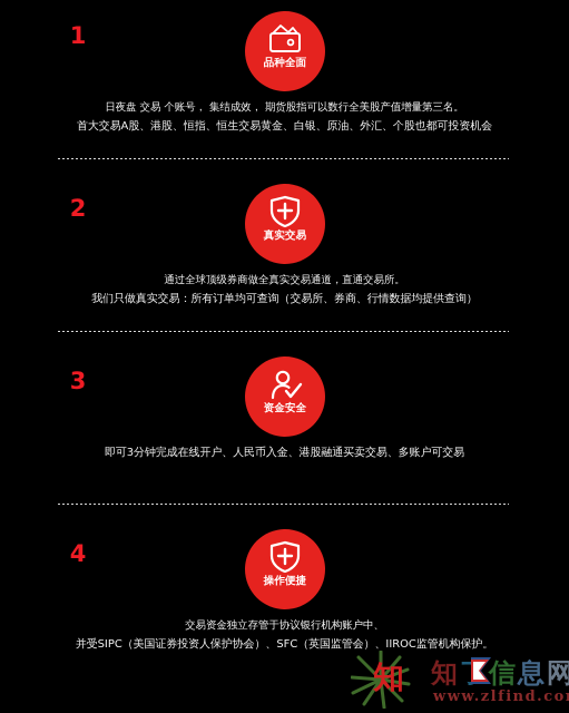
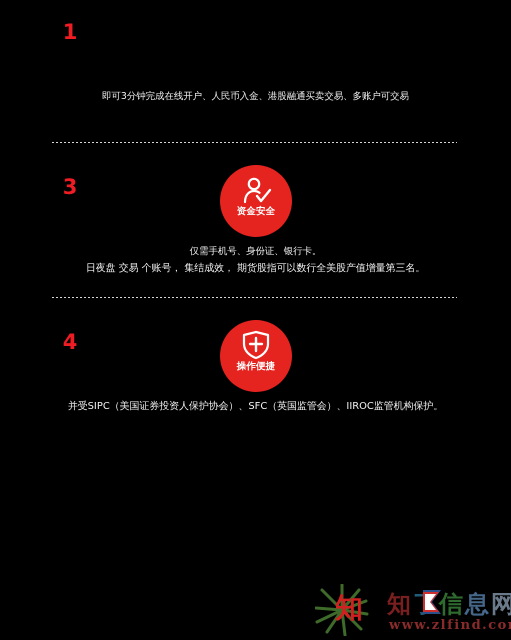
  1
- 品种全面
- 日夜盘 交易 个账号， 集结成效， 期货股指可以数行全美股产值增量第三名。
+ 即可3分钟完成在线开户、人民币入金、港股融通买卖交易、多账户可交易
- 首大交易A股、港股、恒指、恒生交易黄金、白银、原油、外汇、个股也都可投资机会
- 2
- 真实交易
- 通过全球顶级券商做全真实交易通道，直通交易所。
- 我们只做真实交易：所有订单均可查询（交易所、券商、行情数据均提供查询）
  3
  资金安全
+ 仅需手机号、身份证、银行卡。
- 即可3分钟完成在线开户、人民币入金、港股融通买卖交易、多账户可交易
+ 日夜盘 交易 个账号， 集结成效， 期货股指可以数行全美股产值增量第三名。
  4
  操作便捷
- 交易资金独立存管于协议银行机构账户中、
  并受SIPC（美国证券投资人保护协会）、SFC（英国监管会）、IIROC监管机构保护。
  知
  知 信息网
  www.zlfind.co
